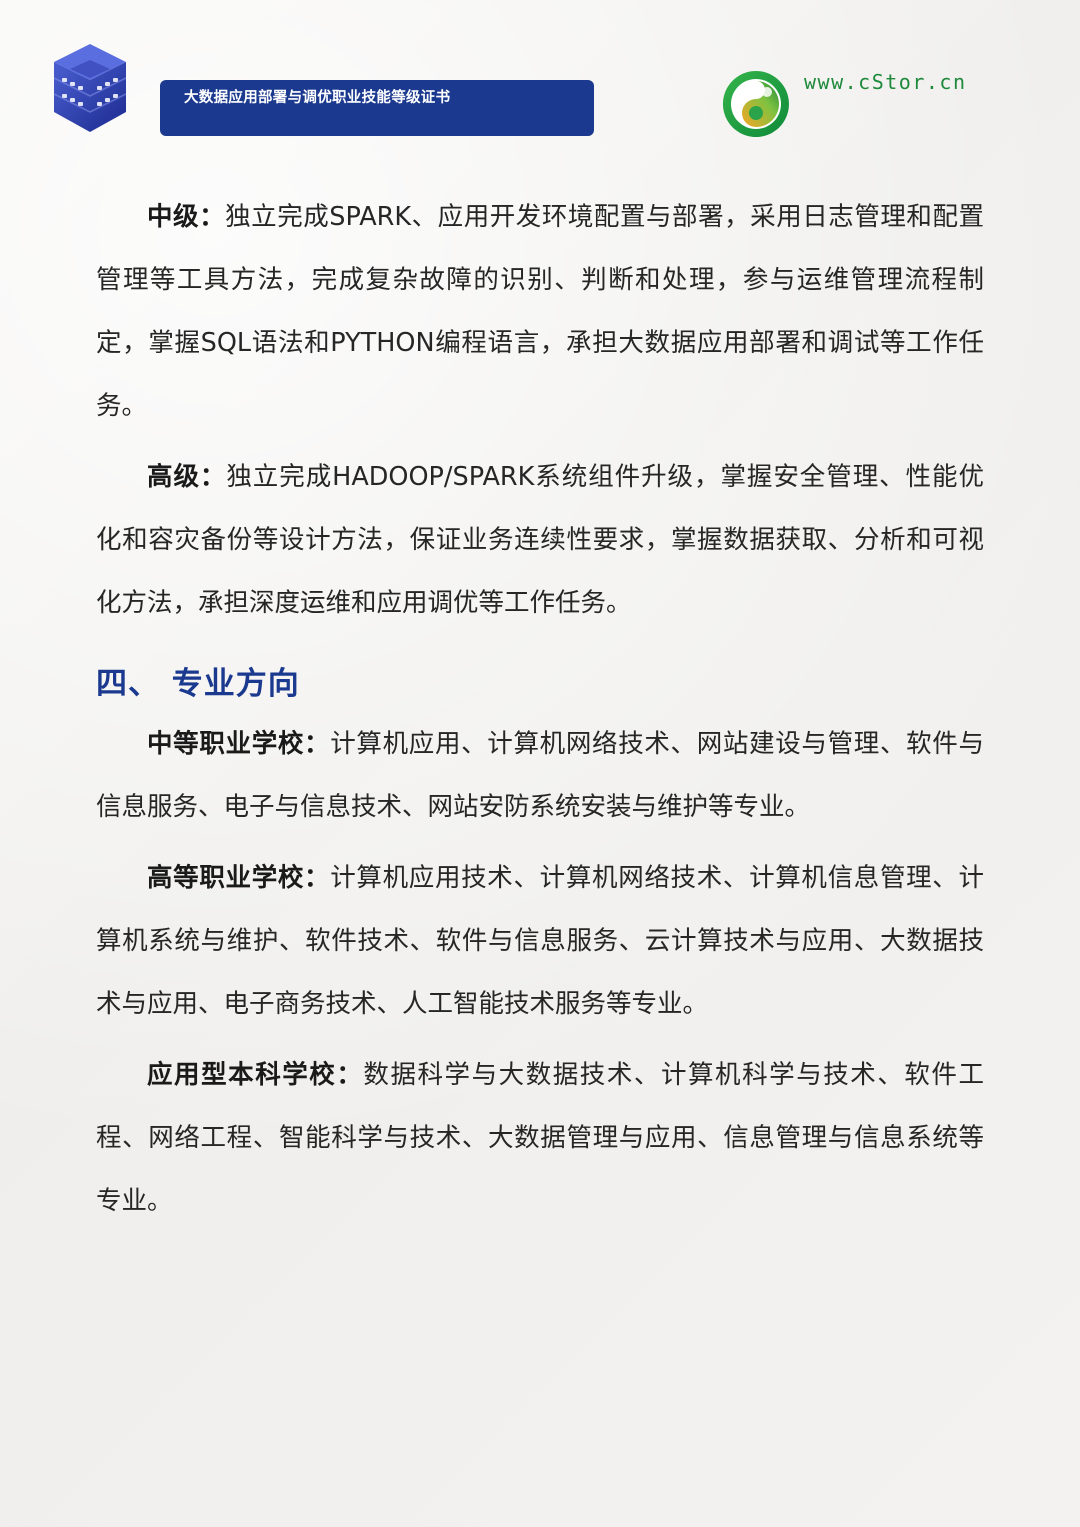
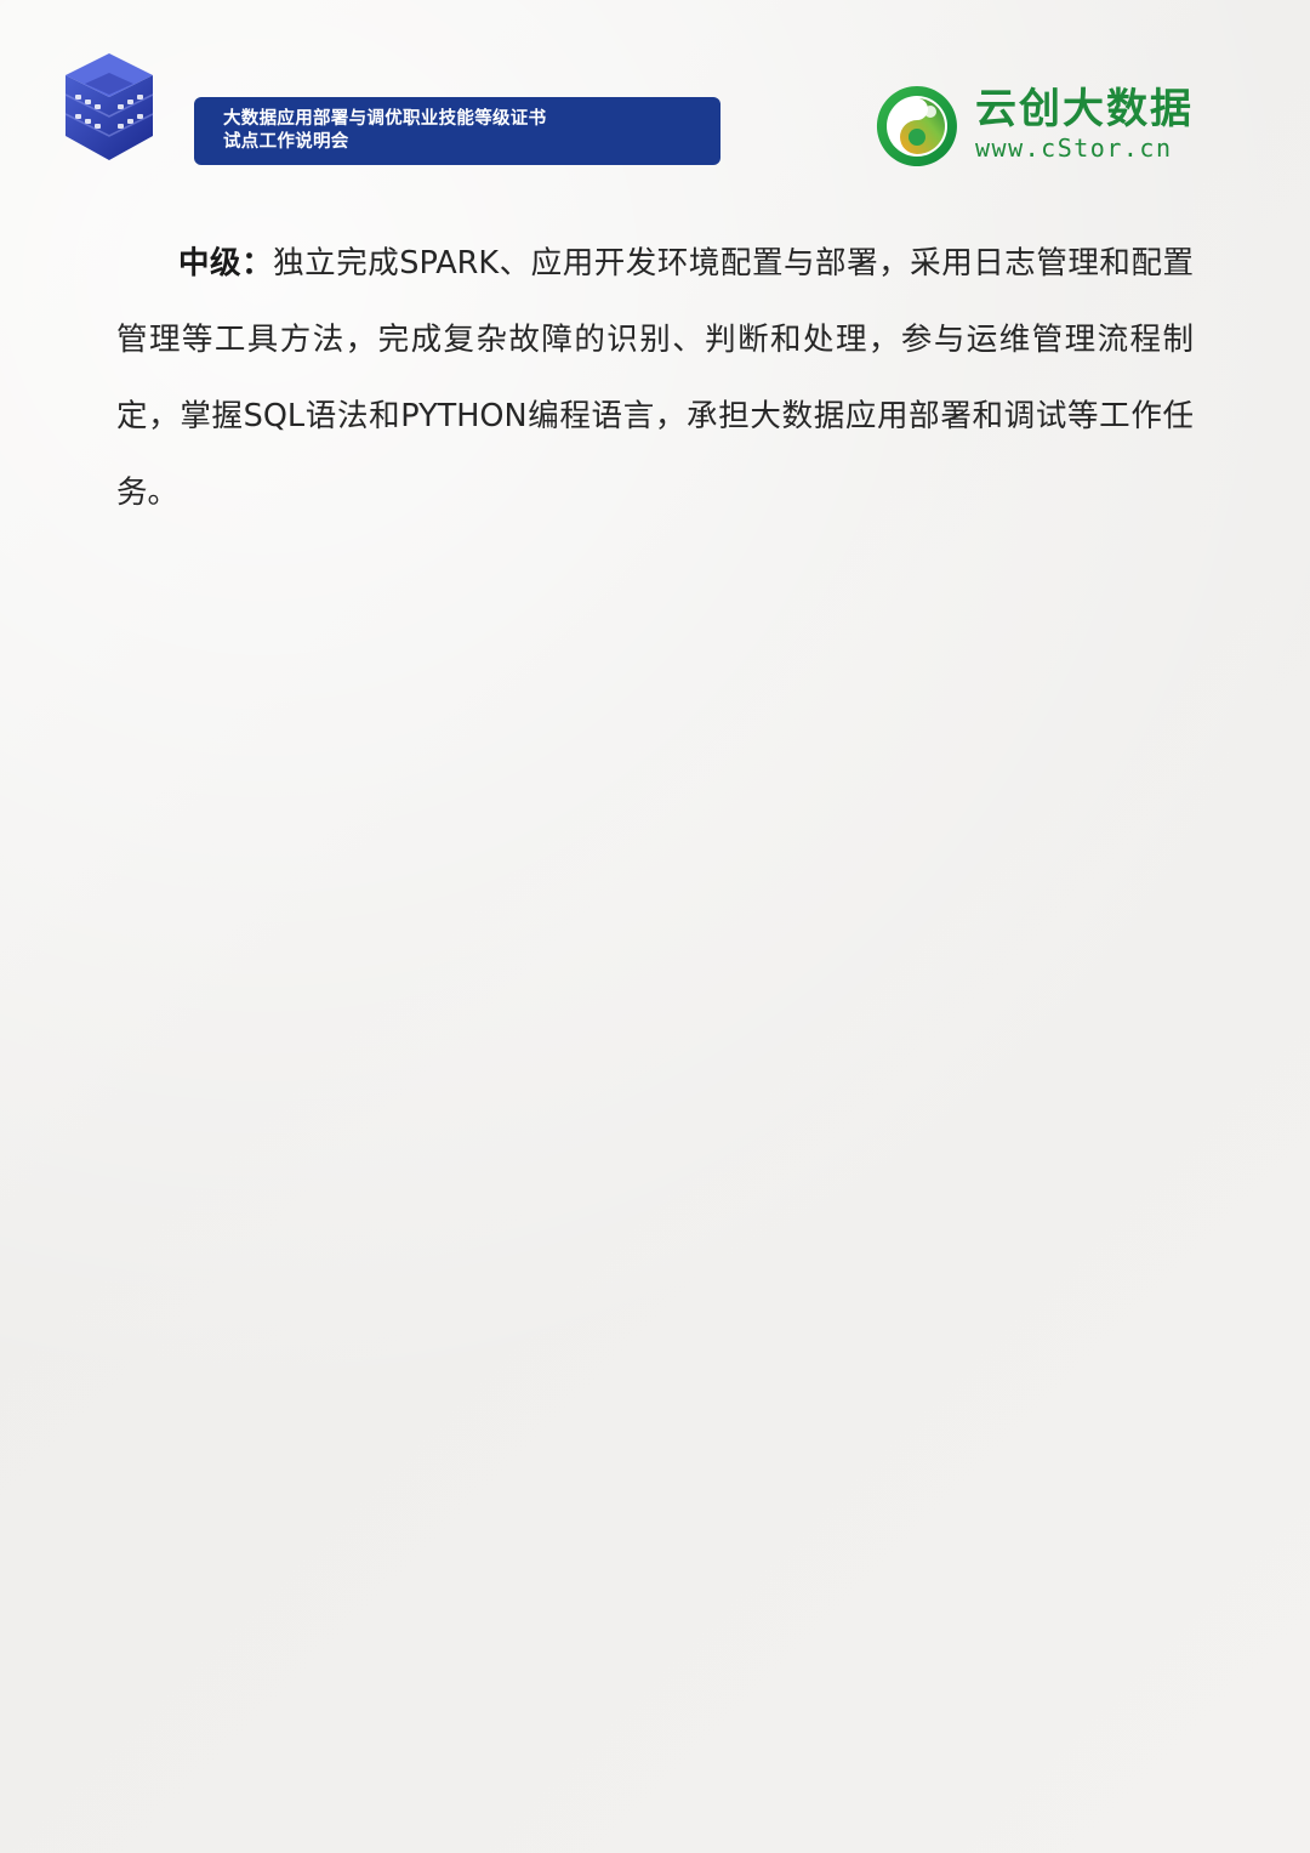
  大数据应用部署与调优职业技能等级证书
+ 试点工作说明会
+ 云创大数据
  www.cStor.cn
  中级：独立完成SPARK、应用开发环境配置与部署，采用日志管理和配置管理等工具方法，完成复杂故障的识别、判断和处理，参与运维管理流程制定，掌握SQL语法和PYTHON编程语言，承担大数据应用部署和调试等工作任务。
- 高级：独立完成HADOOP/SPARK系统组件升级，掌握安全管理、性能优化和容灾备份等设计方法，保证业务连续性要求，掌握数据获取、分析和可视化方法，承担深度运维和应用调优等工作任务。
- 四、 专业方向
- 中等职业学校：计算机应用、计算机网络技术、网站建设与管理、软件与信息服务、电子与信息技术、网站安防系统安装与维护等专业。
- 高等职业学校：计算机应用技术、计算机网络技术、计算机信息管理、计算机系统与维护、软件技术、软件与信息服务、云计算技术与应用、大数据技术与应用、电子商务技术、人工智能技术服务等专业。
- 应用型本科学校：数据科学与大数据技术、计算机科学与技术、软件工程、网络工程、智能科学与技术、大数据管理与应用、信息管理与信息系统等专业。
